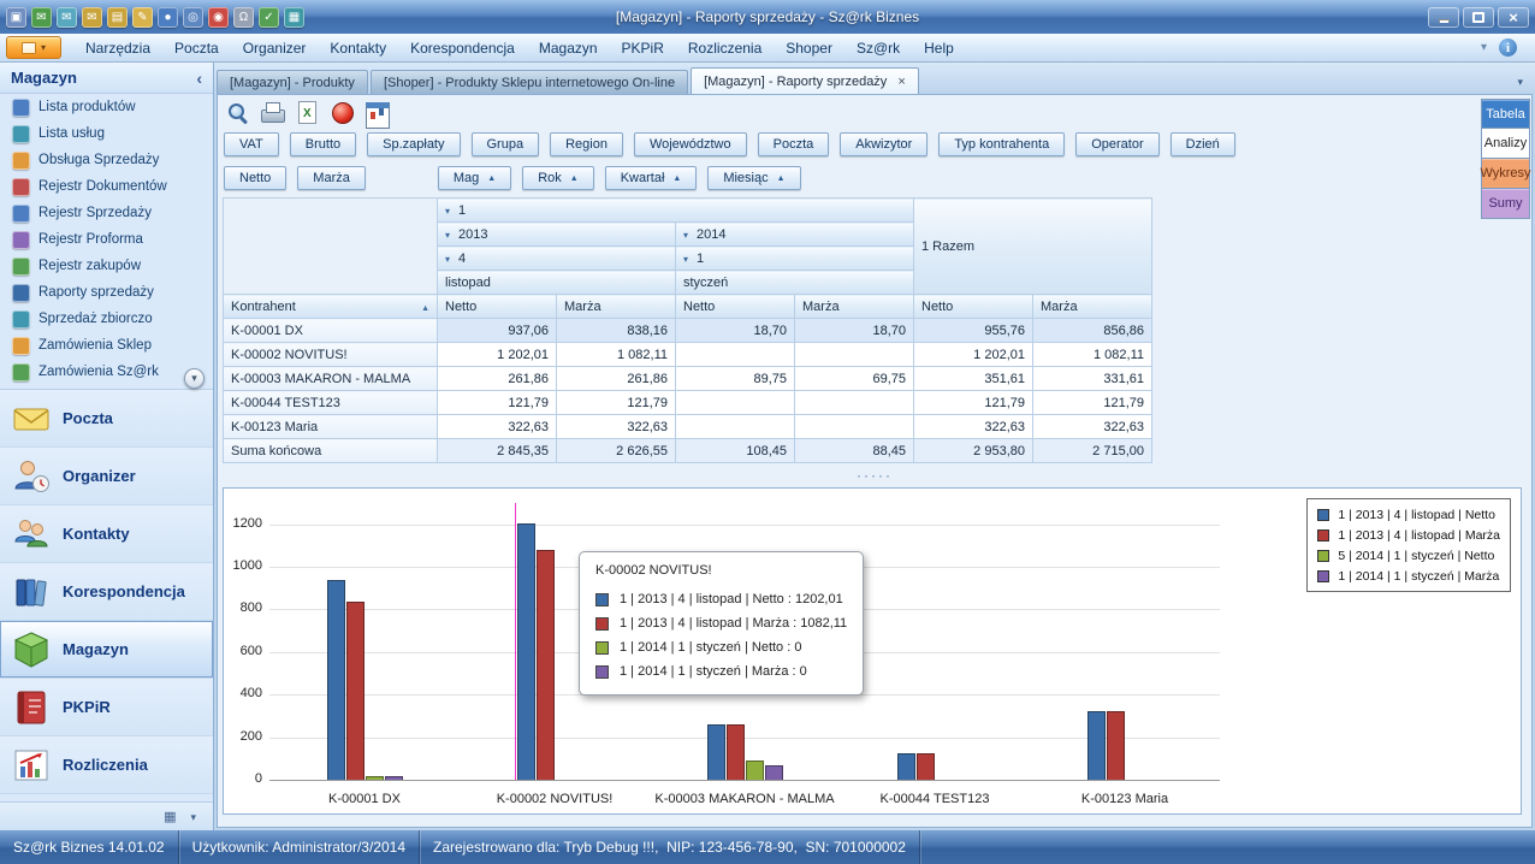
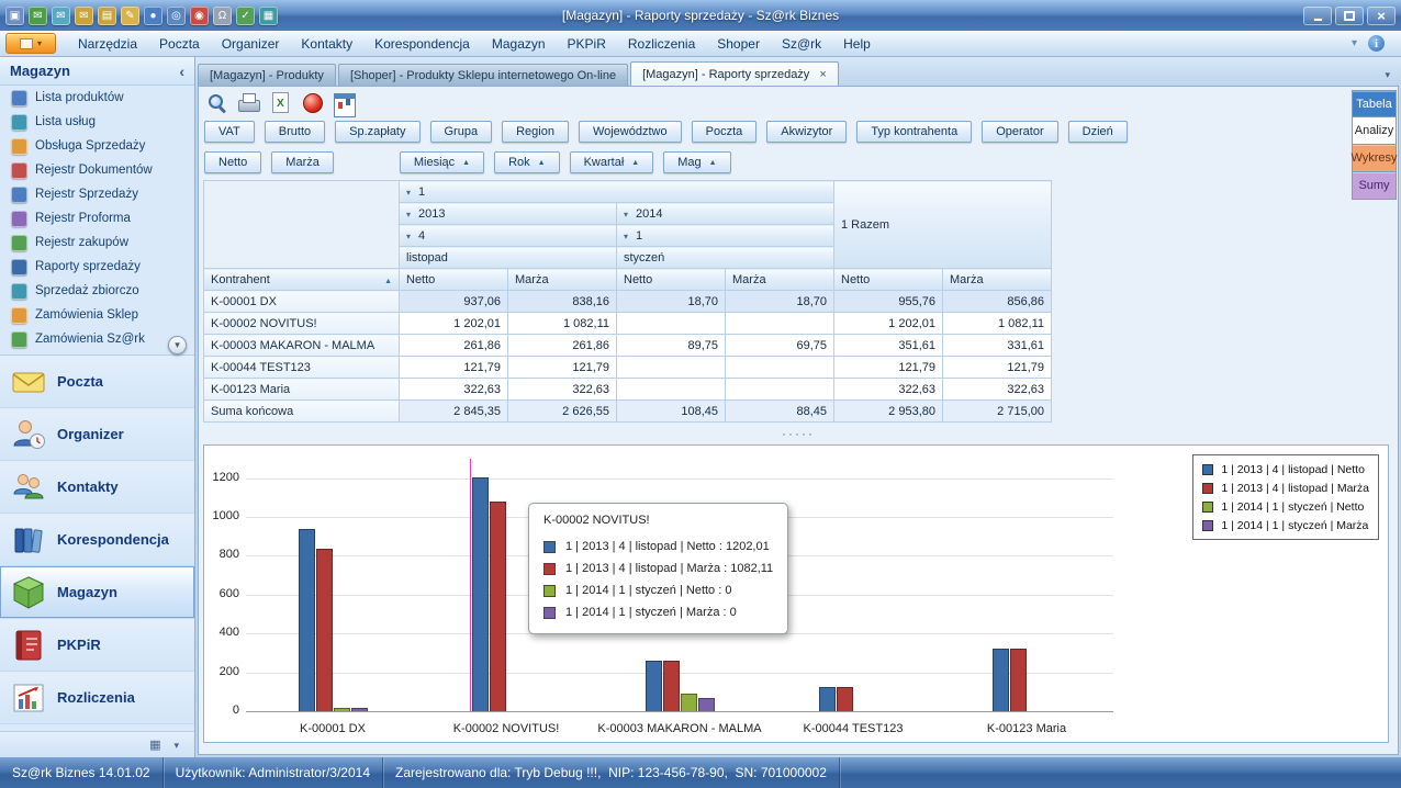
  ▣
  ✉
  ✉
  ✉
  ▤
  ✎
  ●
  ◎
  ◉
  Ω
  ✓
  ▦
  [Magazyn] - Raporty sprzedaży - Sz@rk Biznes
  Narzędzia
  Poczta
  Organizer
  Kontakty
  Korespondencja
  Magazyn
  PKPiR
  Rozliczenia
  Shoper
  Sz@rk
  Help
  Magazyn
  Lista produktów
  Lista usług
  Obsługa Sprzedaży
  Rejestr Dokumentów
  Rejestr Sprzedaży
  Rejestr Proforma
  Rejestr zakupów
  Raporty sprzedaży
  Sprzedaż zbiorczo
  Zamówienia Sklep
  Zamówienia Sz@rk
  Poczta
  Organizer
  Kontakty
  Korespondencja
  Magazyn
  PKPiR
  Rozliczenia
  [Magazyn] - Produkty
  [Shoper] - Produkty Sklepu internetowego On-line
  [Magazyn] - Raporty sprzedaży
  ×
  Tabela
  Analizy
  Wykresy
  Sumy
  VAT
  Brutto
  Sp.zapłaty
  Grupa
  Region
  Województwo
  Poczta
  Akwizytor
  Typ kontrahenta
  Operator
  Dzień
  Netto
  Marża
- Mag
+ Miesiąc
  Rok
  Kwartał
- Miesiąc
+ Mag
  	▾ 1	1 Razem
  ▾ 2013	▾ 2014
  ▾ 4	▾ 1
  listopad	styczeń
  Kontrahent	Netto	Marża	Netto	Marża	Netto	Marża
  K-00001 DX	937,06	838,16	18,70	18,70	955,76	856,86
  K-00002 NOVITUS!	1 202,01	1 082,11			1 202,01	1 082,11
  K-00003 MAKARON - MALMA	261,86	261,86	89,75	69,75	351,61	331,61
  K-00044 TEST123	121,79	121,79			121,79	121,79
  K-00123 Maria	322,63	322,63			322,63	322,63
  Suma końcowa	2 845,35	2 626,55	108,45	88,45	2 953,80	2 715,00
  K-00001 DX
  K-00002 NOVITUS!
  K-00003 MAKARON - MALMA
  K-00044 TEST123
  K-00123 Maria
  1 | 2013 | 4 | listopad | Netto
  1 | 2013 | 4 | listopad | Marża
- 5 | 2014 | 1 | styczeń | Netto
+ 1 | 2014 | 1 | styczeń | Netto
  1 | 2014 | 1 | styczeń | Marża
  K-00002 NOVITUS!
  1 | 2013 | 4 | listopad | Netto : 1202,01
  1 | 2013 | 4 | listopad | Marża : 1082,11
  1 | 2014 | 1 | styczeń | Netto : 0
  1 | 2014 | 1 | styczeń | Marża : 0
  0
  200
  400
  600
  800
  1000
  1200
  Sz@rk Biznes 14.01.02
  Użytkownik: Administrator/3/2014
  Zarejestrowano dla: Tryb Debug !!!, NIP: 123-456-78-90, SN: 701000002
